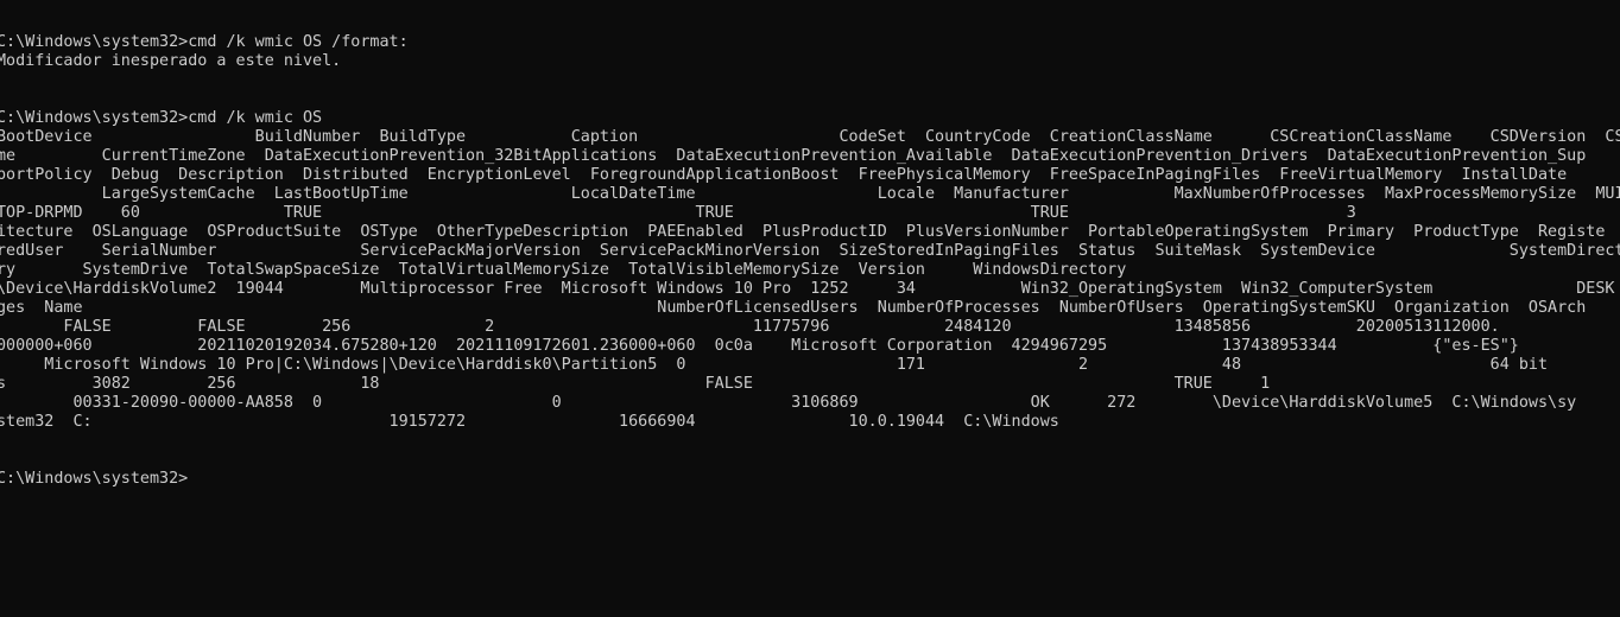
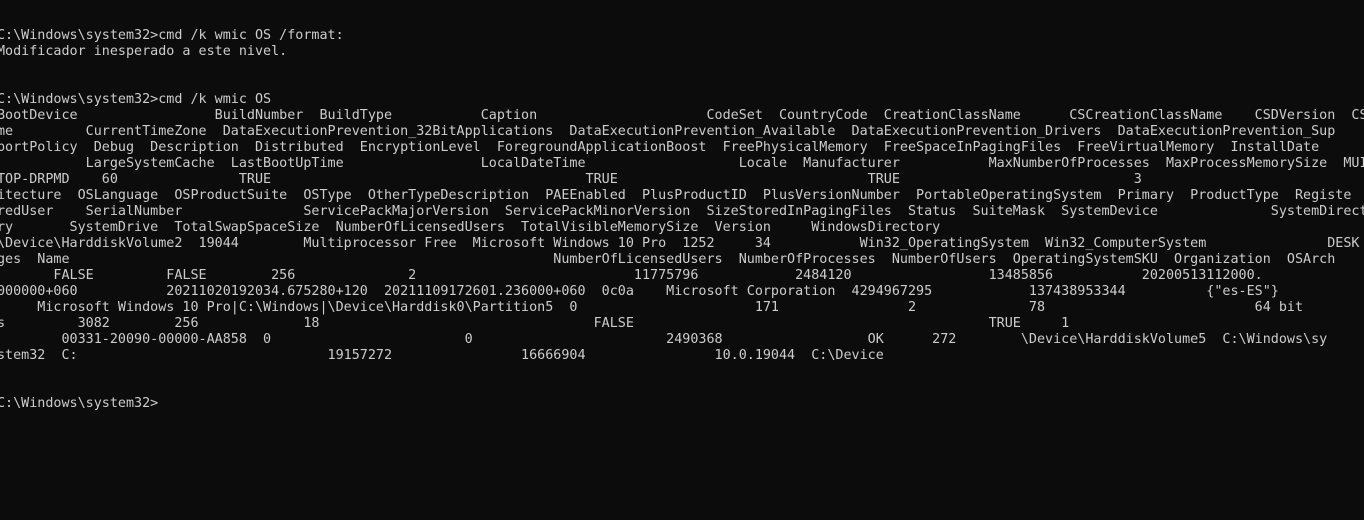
  C:\Windows\system32>cmd /k wmic OS /format:
  Modificador inesperado a este nivel.
  C:\Windows\system32>cmd /k wmic OS
  BootDevice BuildNumber BuildType Caption CodeSet CountryCode CreationClassName CSCreationClassName CSDVersion CS
  me CurrentTimeZone DataExecutionPrevention_32BitApplications DataExecutionPrevention_Available DataExecutionPrevention_Drivers DataExecutionPrevention_Sup
  portPolicy Debug Description Distributed EncryptionLevel ForegroundApplicationBoost FreePhysicalMemory FreeSpaceInPagingFiles FreeVirtualMemory InstallDate
  LargeSystemCache LastBootUpTime LocalDateTime Locale Manufacturer MaxNumberOfProcesses MaxProcessMemorySize MUI
  TOP-DRPMD 60 TRUE TRUE TRUE 3
  itecture OSLanguage OSProductSuite OSType OtherTypeDescription PAEEnabled PlusProductID PlusVersionNumber PortableOperatingSystem Primary ProductType Registe
  redUser SerialNumber ServicePackMajorVersion ServicePackMinorVersion SizeStoredInPagingFiles Status SuiteMask SystemDevice SystemDirect
- ry SystemDrive TotalSwapSpaceSize TotalVirtualMemorySize TotalVisibleMemorySize Version WindowsDirectory
+ ry SystemDrive TotalSwapSpaceSize NumberOfLicensedUsers TotalVisibleMemorySize Version WindowsDirectory
  \Device\HarddiskVolume2 19044 Multiprocessor Free Microsoft Windows 10 Pro 1252 34 Win32_OperatingSystem Win32_ComputerSystem DESK
  ges Name NumberOfLicensedUsers NumberOfProcesses NumberOfUsers OperatingSystemSKU Organization OSArch
  FALSE FALSE 256 2 11775796 2484120 13485856 20200513112000.
  000000+060 20211020192034.675280+120 20211109172601.236000+060 0c0a Microsoft Corporation 4294967295 137438953344 {"es-ES"}
- Microsoft Windows 10 Pro|C:\Windows|\Device\Harddisk0\Partition5 0 171 2 48 64 bit
+ Microsoft Windows 10 Pro|C:\Windows|\Device\Harddisk0\Partition5 0 171 2 78 64 bit
  s 3082 256 18 FALSE TRUE 1
- 00331-20090-00000-AA858 0 0 3106869 OK 272 \Device\HarddiskVolume5 C:\Windows\sy
+ 00331-20090-00000-AA858 0 0 2490368 OK 272 \Device\HarddiskVolume5 C:\Windows\sy
- stem32 C: 19157272 16666904 10.0.19044 C:\Windows
+ stem32 C: 19157272 16666904 10.0.19044 C:\Device
  C:\Windows\system32>
